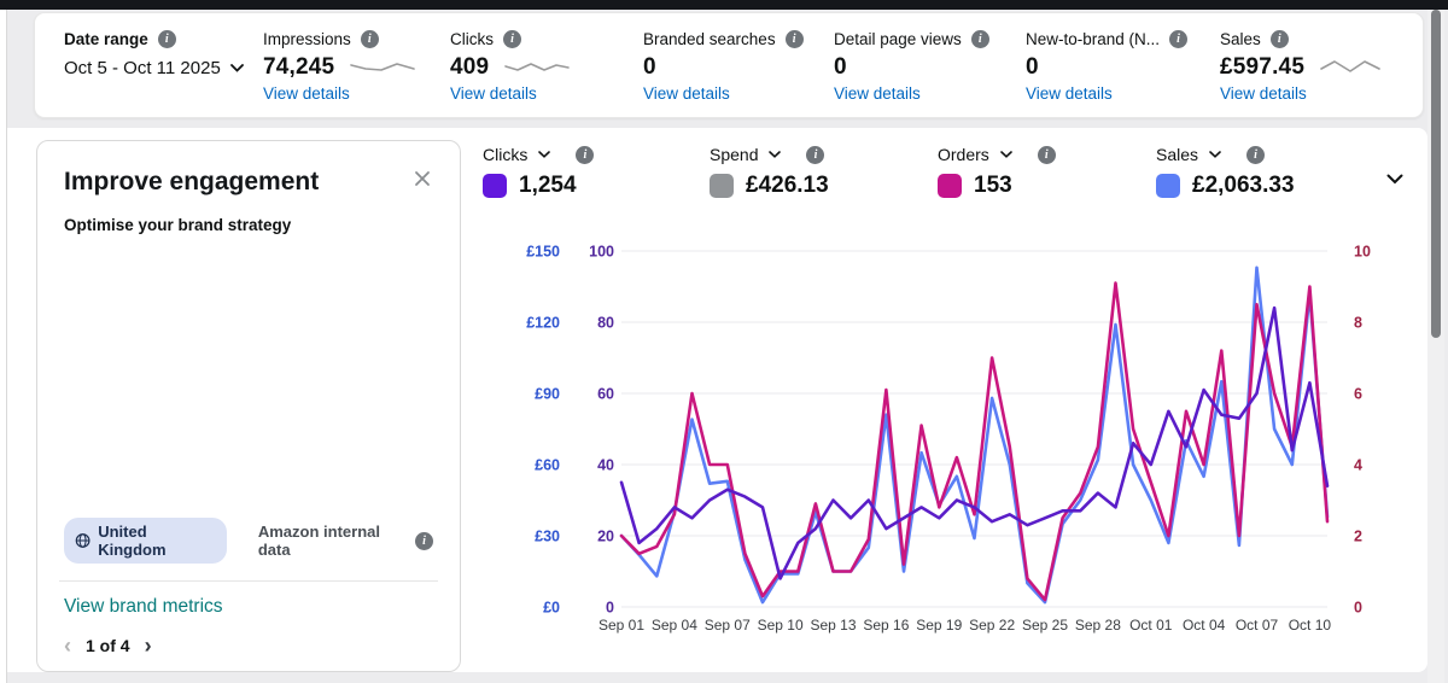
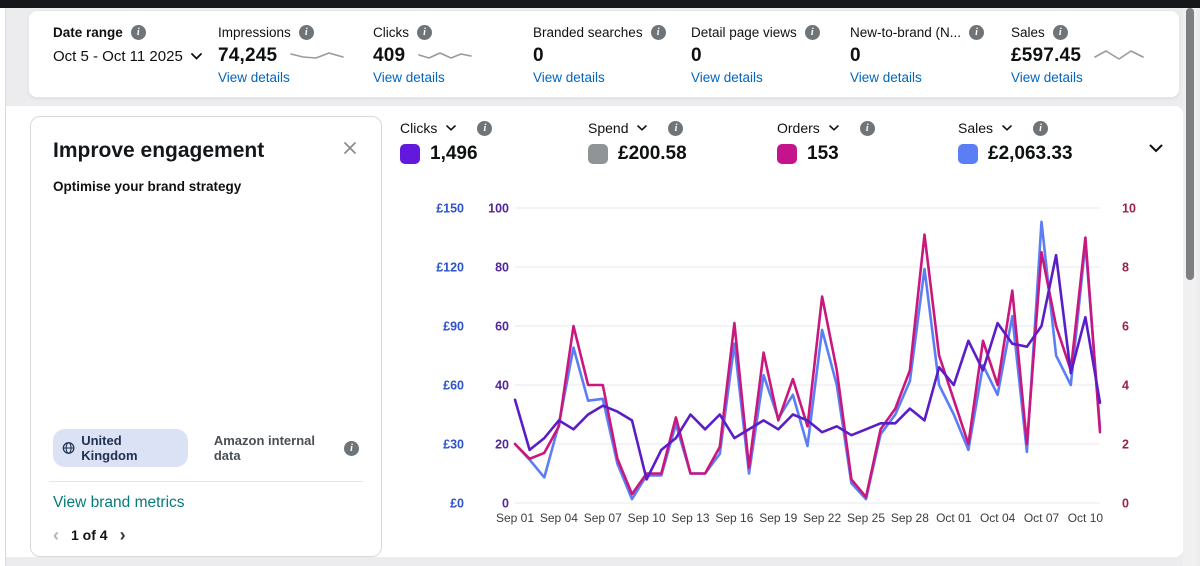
  Date range
  i
  Oct 5 - Oct 11 2025
  Impressions
  i
  74,245
  View details
  Clicks
  i
  409
  View details
  Branded searches
  i
  0
  View details
  Detail page views
  i
  0
  View details
  New-to-brand (N...
  i
  0
  View details
  Sales
  i
  £597.45
  View details
  Improve engagement
  Optimise your brand strategy
  United Kingdom
  Amazon internal data
  i
  View brand metrics
  ‹
  1 of 4
  ›
  Clicks
  i
- 1,254
+ 1,496
  Spend
  i
- £426.13
+ £200.58
  Orders
  i
  153
  Sales
  i
  £2,063.33
  £150
  100
  10
  £120
  80
  8
  £90
  60
  6
  £60
  40
  4
  £30
  20
  2
  £0
  0
  0
  Sep 01
  Sep 04
  Sep 07
  Sep 10
  Sep 13
  Sep 16
  Sep 19
  Sep 22
  Sep 25
  Sep 28
  Oct 01
  Oct 04
  Oct 07
  Oct 10
